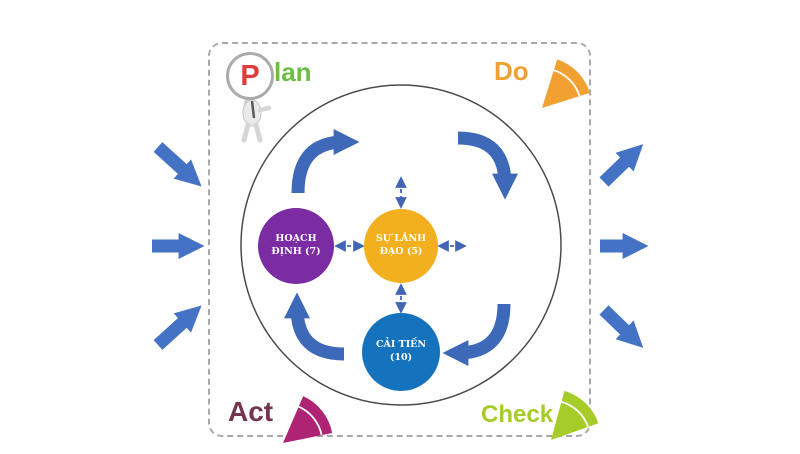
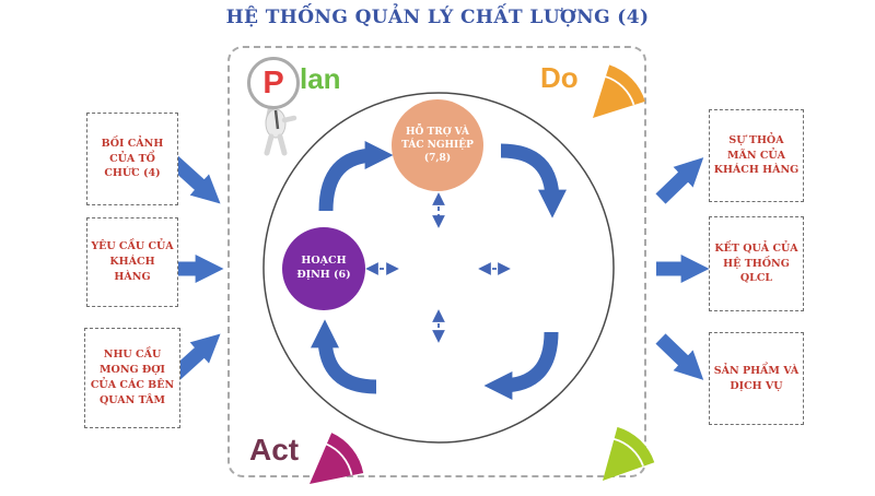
+ HỆ THỐNG QUẢN LÝ CHẤT LƯỢNG (4)
+ BỐI CẢNH CỦA TỔ CHỨC (4)
+ YÊU CẦU CỦA KHÁCH HÀNG
+ NHU CẦU MONG ĐỢI CỦA CÁC BÊN QUAN TÂM
+ SỰ THỎA MÃN CỦA KHÁCH HÀNG
+ KẾT QUẢ CỦA HỆ THỐNG QLCL
+ SẢN PHẨM VÀ DỊCH VỤ
+ HỖ TRỢ VÀ TÁC NGHIỆP (7,8)
- HOẠCH ĐỊNH (7)
+ HOẠCH ĐỊNH (6)
- SỰ LÃNH ĐẠO (5)
- CẢI TIẾN (10)
  P
  lan
  Do
- Check
  Act
